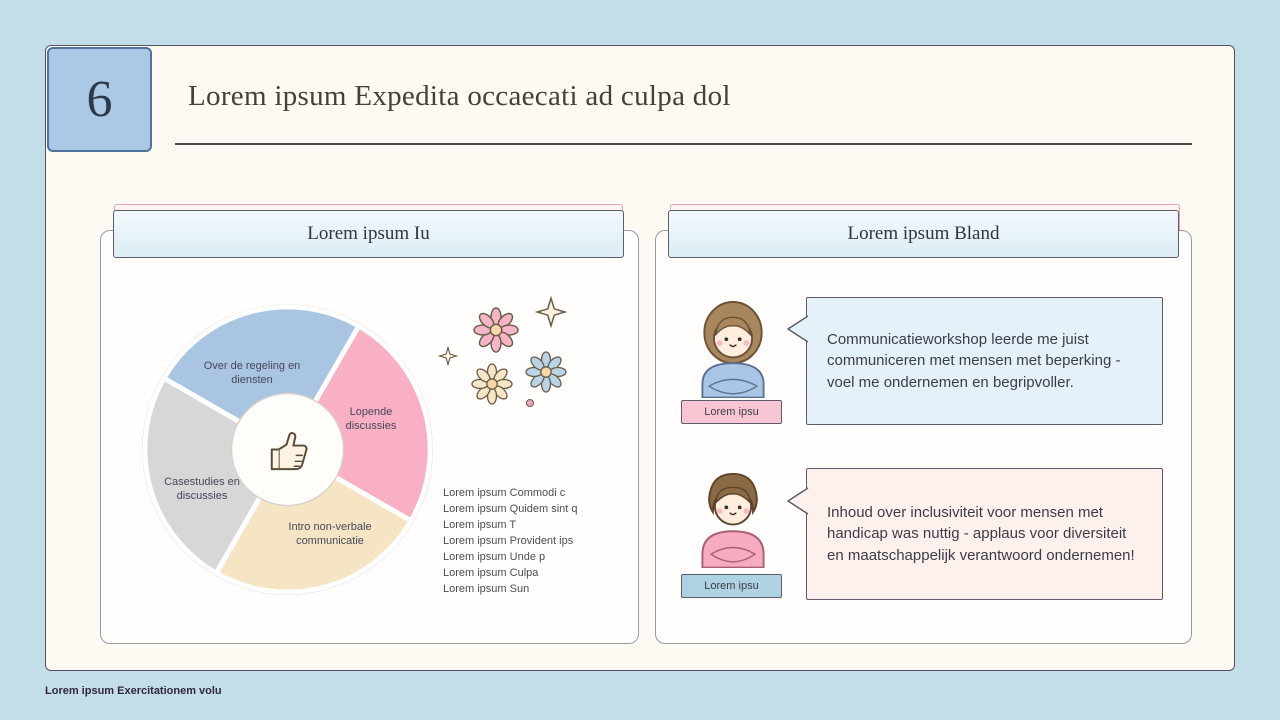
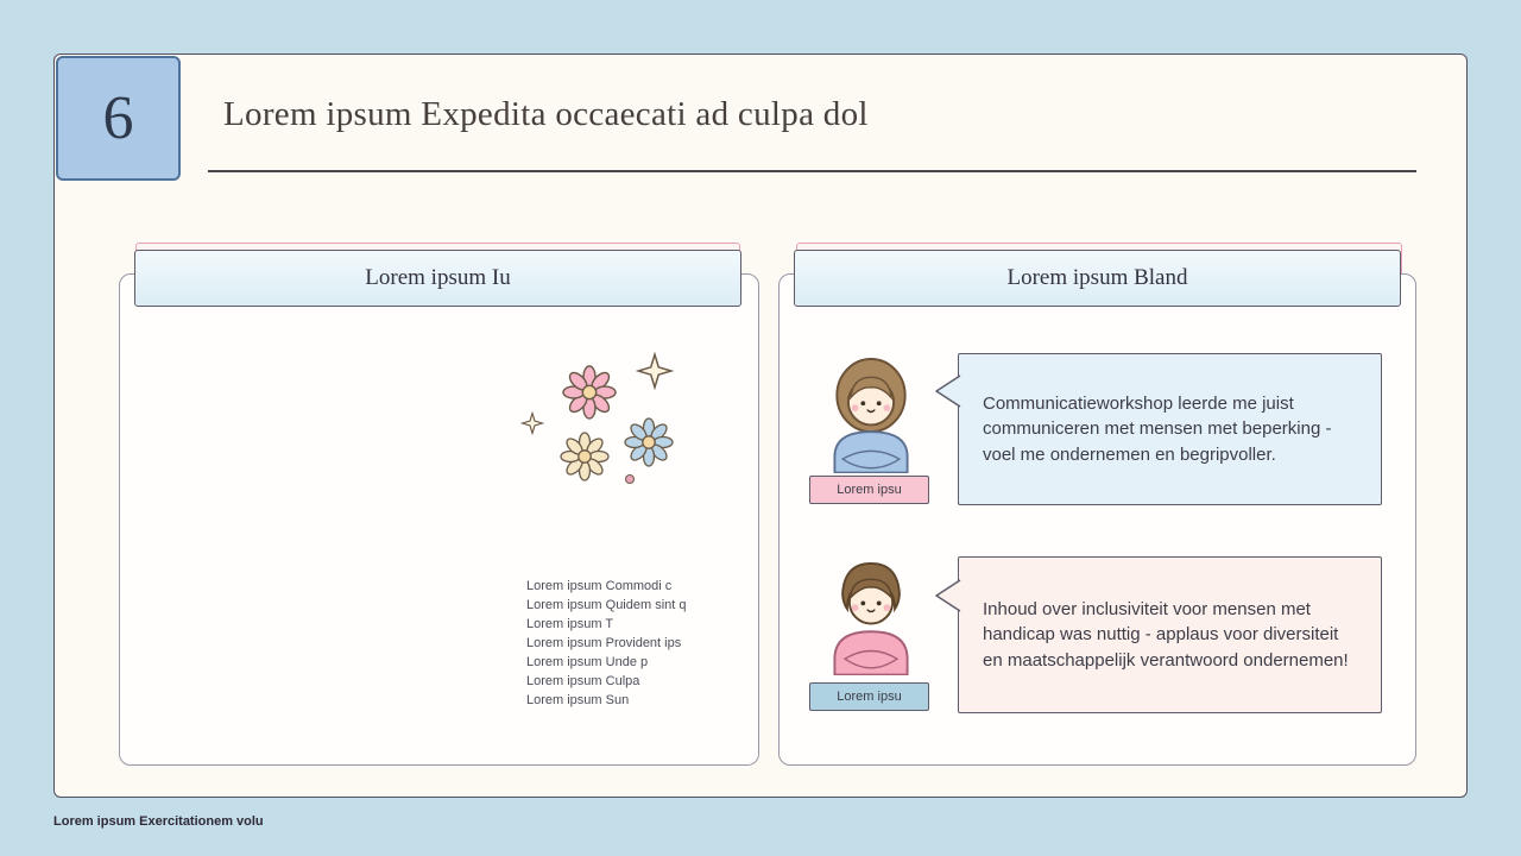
  6
  Lorem ipsum Expedita occaecati ad culpa dol
  Lorem ipsum Iu
- Over de regeling en diensten
- Lopende discussies
- Casestudies en discussies
- Intro non-verbale communicatie
  Lorem ipsum Commodi c
  Lorem ipsum Quidem sint q
  Lorem ipsum T
  Lorem ipsum Provident ips
  Lorem ipsum Unde p
  Lorem ipsum Culpa
  Lorem ipsum Sun
  Lorem ipsum Bland
  Lorem ipsu
  Communicatieworkshop leerde me juist communiceren met mensen met beperking - voel me ondernemen en begripvoller.
  Lorem ipsu
  Inhoud over inclusiviteit voor mensen met handicap was nuttig - applaus voor diversiteit en maatschappelijk verantwoord ondernemen!
  Lorem ipsum Exercitationem volu
